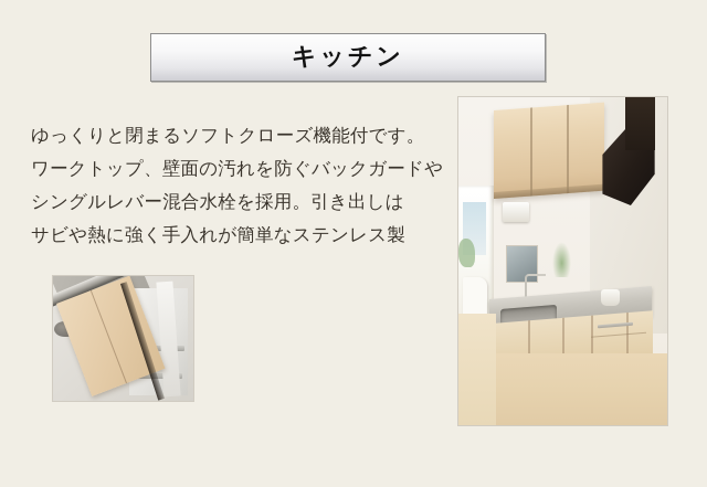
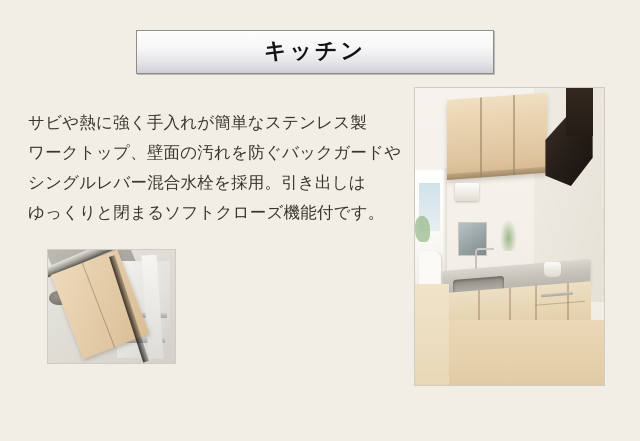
  キッチン
- ゆっくりと閉まるソフトクローズ機能付です。
+ サビや熱に強く手入れが簡単なステンレス製
  ワークトップ、壁面の汚れを防ぐバックガードや
  シングルレバー混合水栓を採用。引き出しは
- サビや熱に強く手入れが簡単なステンレス製
+ ゆっくりと閉まるソフトクローズ機能付です。
